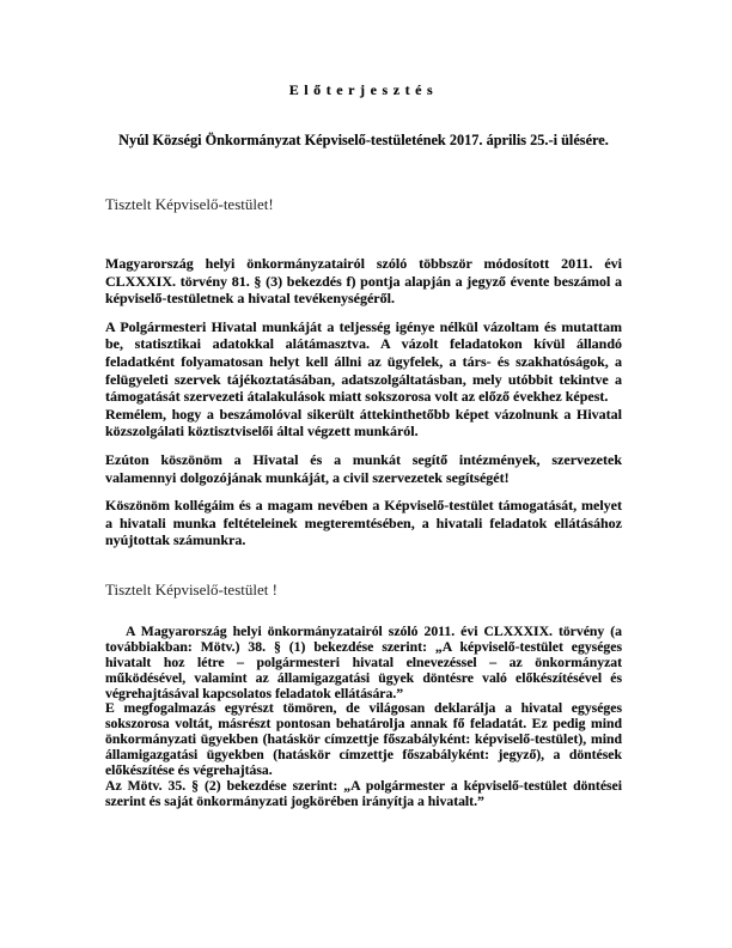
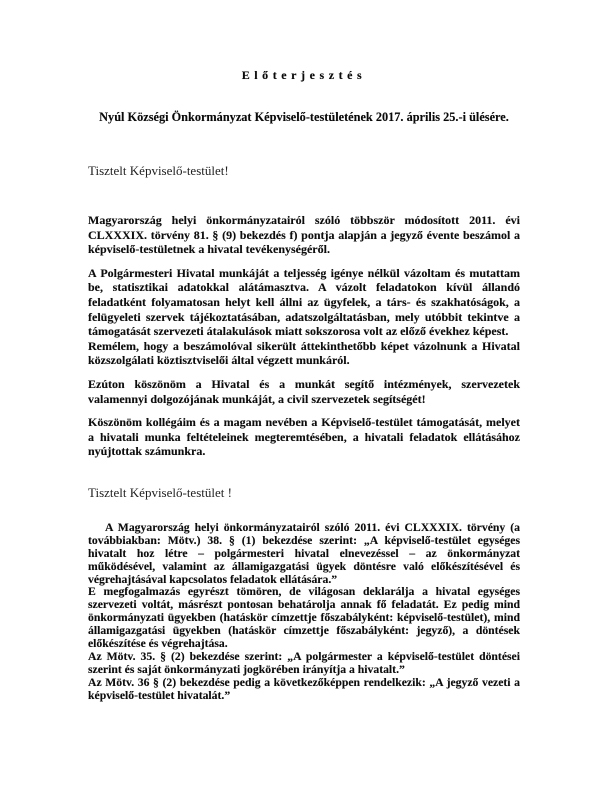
  Előterjesztés
  Nyúl Községi Önkormányzat Képviselő-testületének 2017. április 25.-i ülésére.
  Tisztelt Képviselő-testület!
- Magyarország helyi önkormányzatairól szóló többször módosított 2011. évi CLXXXIX. törvény 81. § (3) bekezdés f) pontja alapján a jegyző évente beszámol a képviselő-testületnek a hivatal tevékenységéről.
+ Magyarország helyi önkormányzatairól szóló többször módosított 2011. évi CLXXXIX. törvény 81. § (9) bekezdés f) pontja alapján a jegyző évente beszámol a képviselő-testületnek a hivatal tevékenységéről.
  A Polgármesteri Hivatal munkáját a teljesség igénye nélkül vázoltam és mutattam be, statisztikai adatokkal alátámasztva. A vázolt feladatokon kívül állandó feladatként folyamatosan helyt kell állni az ügyfelek, a társ- és szakhatóságok, a felügyeleti szervek tájékoztatásában, adatszolgáltatásban, mely utóbbit tekintve a támogatását szervezeti átalakulások miatt sokszorosa volt az előző évekhez képest.
  Remélem, hogy a beszámolóval sikerült áttekinthetőbb képet vázolnunk a Hivatal közszolgálati köztisztviselői által végzett munkáról.
  Ezúton köszönöm a Hivatal és a munkát segítő intézmények, szervezetek valamennyi dolgozójának munkáját, a civil szervezetek segítségét!
  Köszönöm kollégáim és a magam nevében a Képviselő-testület támogatását, melyet a hivatali munka feltételeinek megteremtésében, a hivatali feladatok ellátásához nyújtottak számunkra.
  Tisztelt Képviselő-testület !
  A Magyarország helyi önkormányzatairól szóló 2011. évi CLXXXIX. törvény (a továbbiakban: Mötv.) 38. § (1) bekezdése szerint: „A képviselő-testület egységes hivatalt hoz létre – polgármesteri hivatal elnevezéssel – az önkormányzat működésével, valamint az államigazgatási ügyek döntésre való előkészítésével és végrehajtásával kapcsolatos feladatok ellátására.”
- E megfogalmazás egyrészt tömören, de világosan deklarálja a hivatal egységes sokszorosa voltát, másrészt pontosan behatárolja annak fő feladatát. Ez pedig mind önkormányzati ügyekben (hatáskör címzettje főszabályként: képviselő-testület), mind államigazgatási ügyekben (hatáskör címzettje főszabályként: jegyző), a döntések előkészítése és végrehajtása.
+ E megfogalmazás egyrészt tömören, de világosan deklarálja a hivatal egységes szervezeti voltát, másrészt pontosan behatárolja annak fő feladatát. Ez pedig mind önkormányzati ügyekben (hatáskör címzettje főszabályként: képviselő-testület), mind államigazgatási ügyekben (hatáskör címzettje főszabályként: jegyző), a döntések előkészítése és végrehajtása.
  Az Mötv. 35. § (2) bekezdése szerint: „A polgármester a képviselő-testület döntései szerint és saját önkormányzati jogkörében irányítja a hivatalt.”
+ Az Mötv. 36 § (2) bekezdése pedig a következőképpen rendelkezik: „A jegyző vezeti a képviselő-testület hivatalát.”
